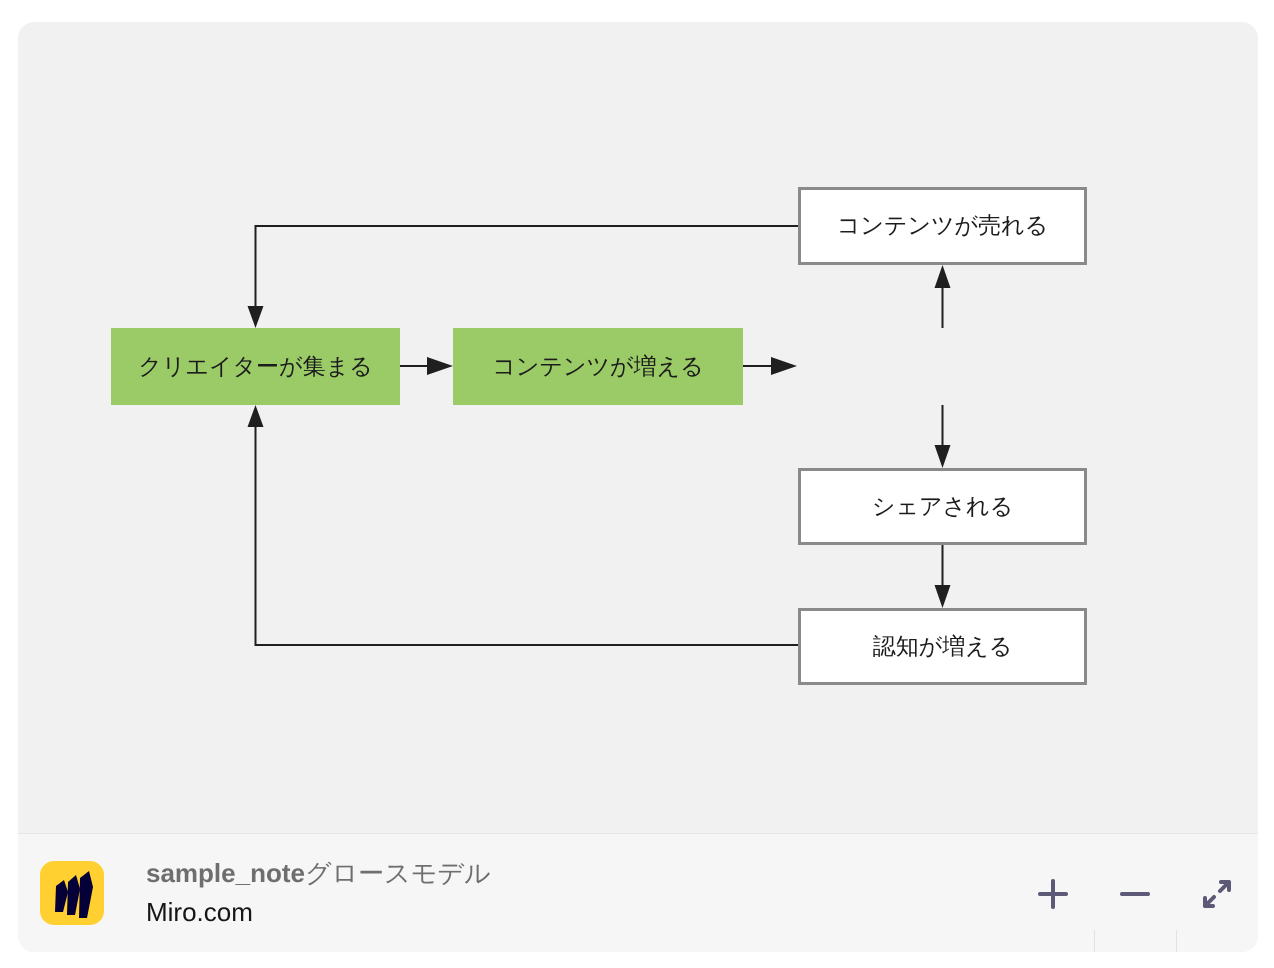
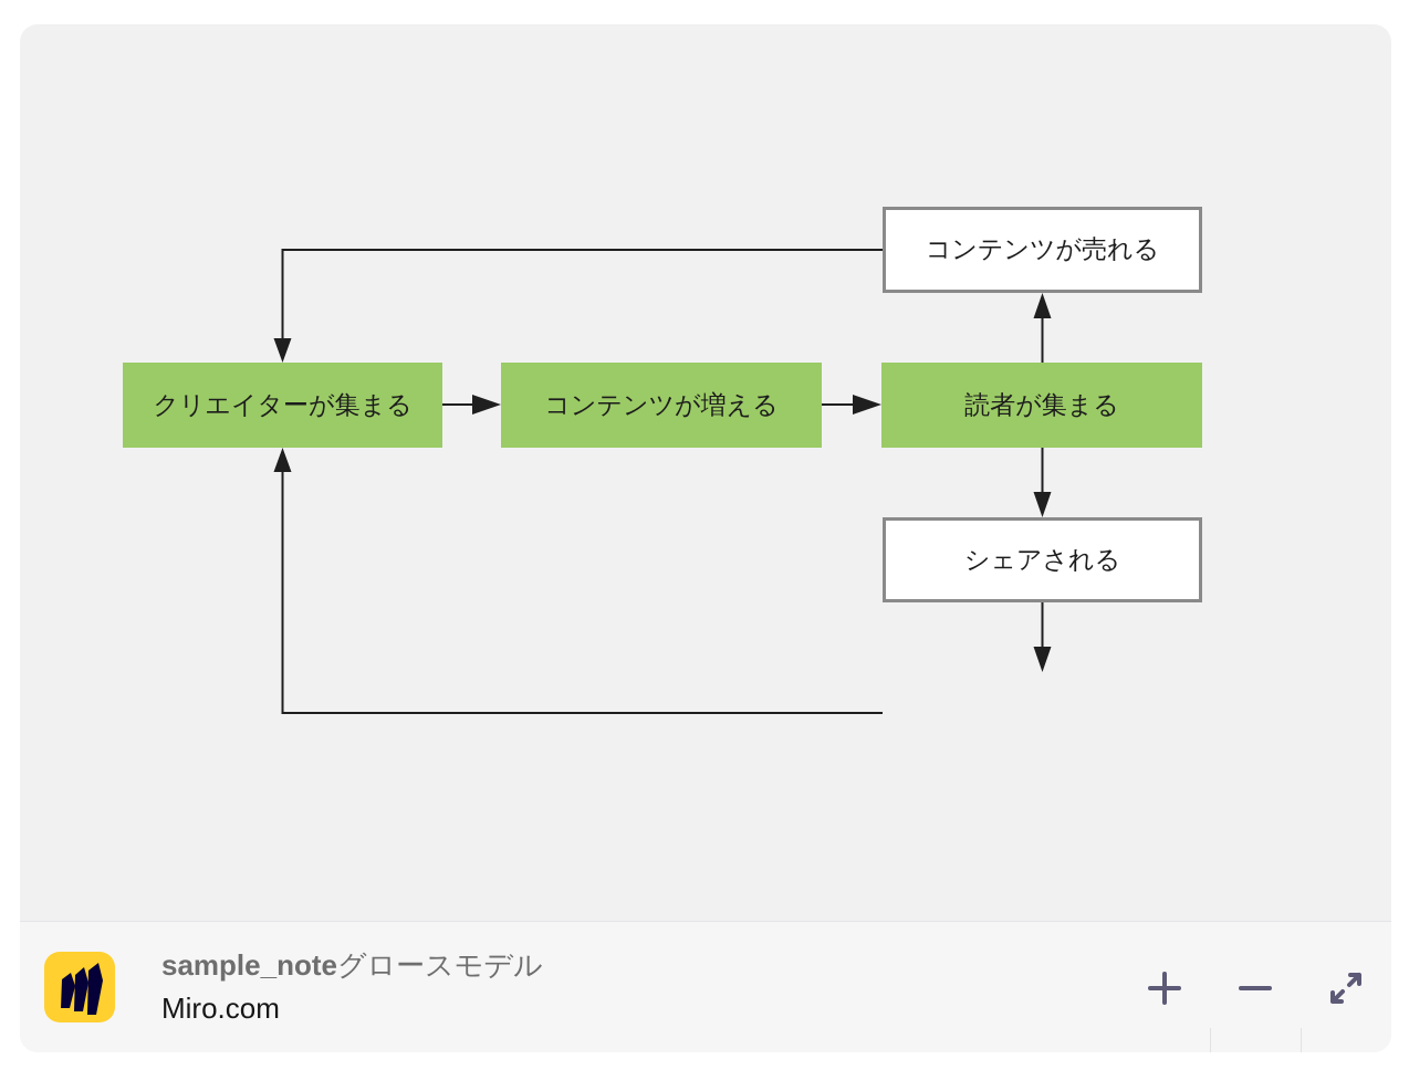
  クリエイターが集まる
  コンテンツが増える
+ 読者が集まる
  コンテンツが売れる
  シェアされる
- 認知が増える
  sample_noteグロースモデル
  Miro.com
